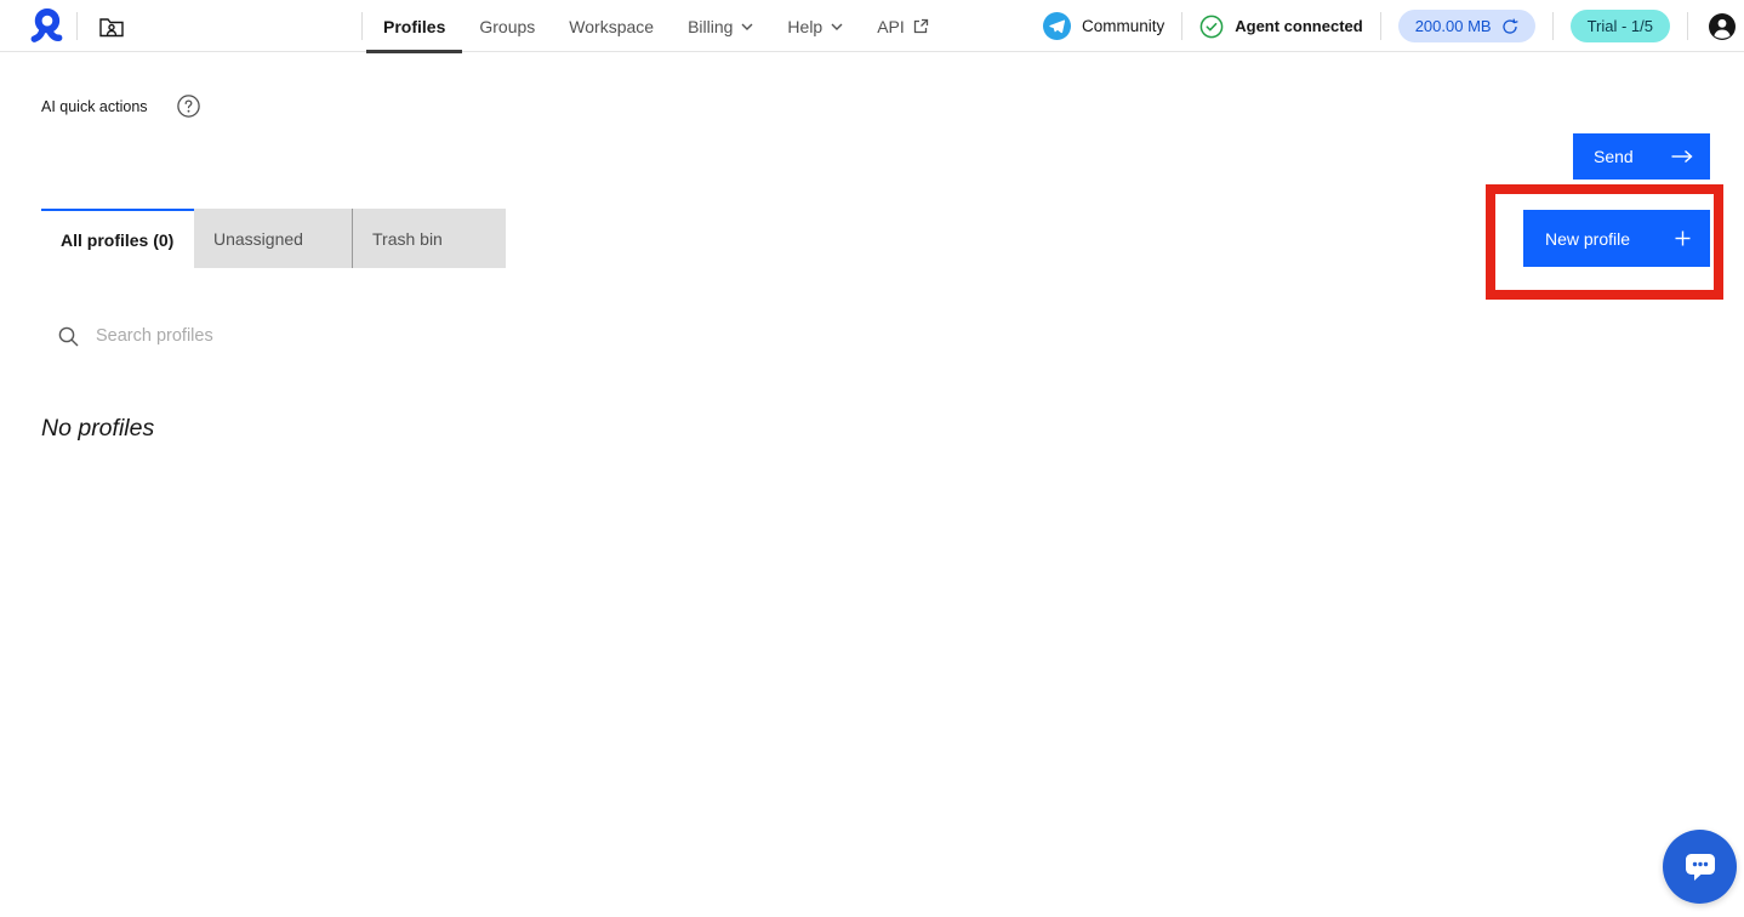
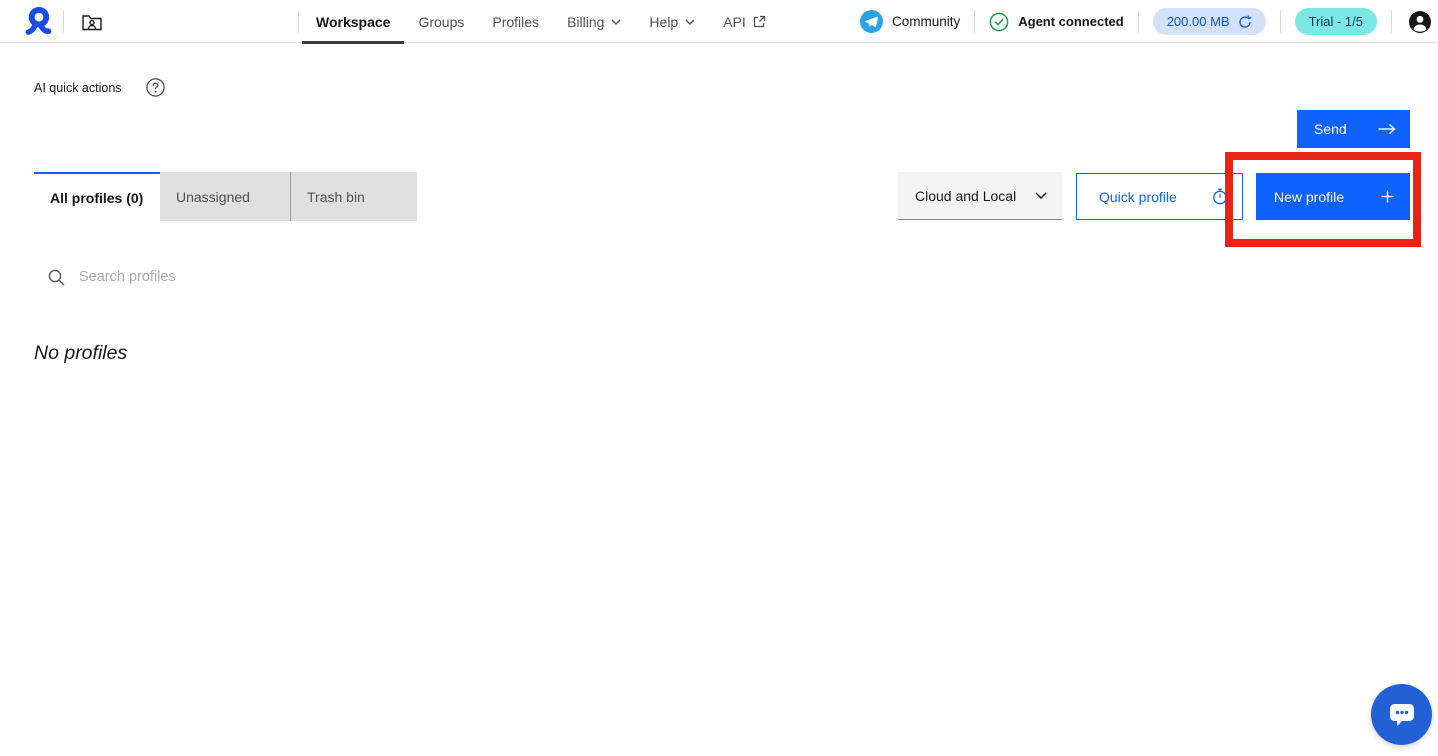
- Profiles
+ Workspace
  Groups
- Workspace
+ Profiles
  Billing
  Help
  API
  Community
  Agent connected
  200.00 MB
  Trial - 1/5
  AI quick actions
  Send
  All profiles (0)
  Unassigned
  Trash bin
+ Cloud and Local
+ Quick profile
  New profile
  Search profiles
  No profiles
